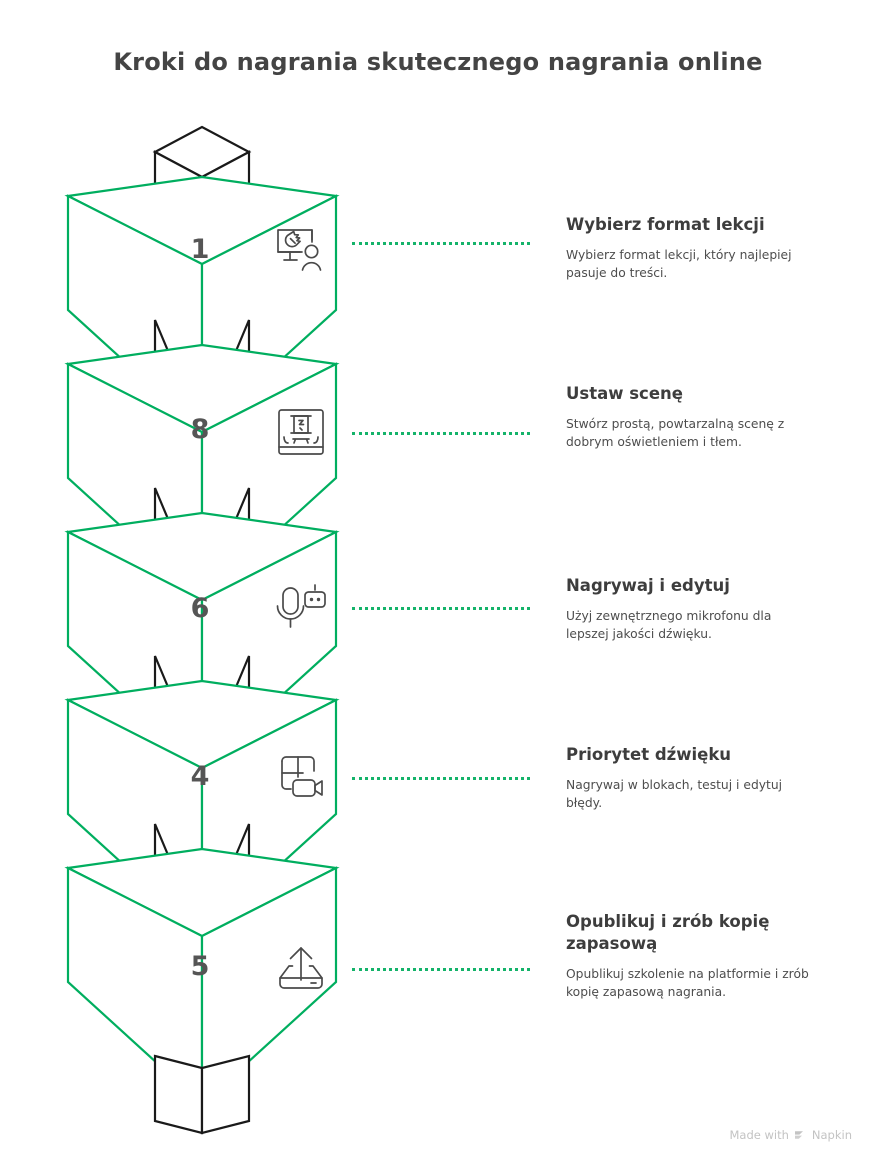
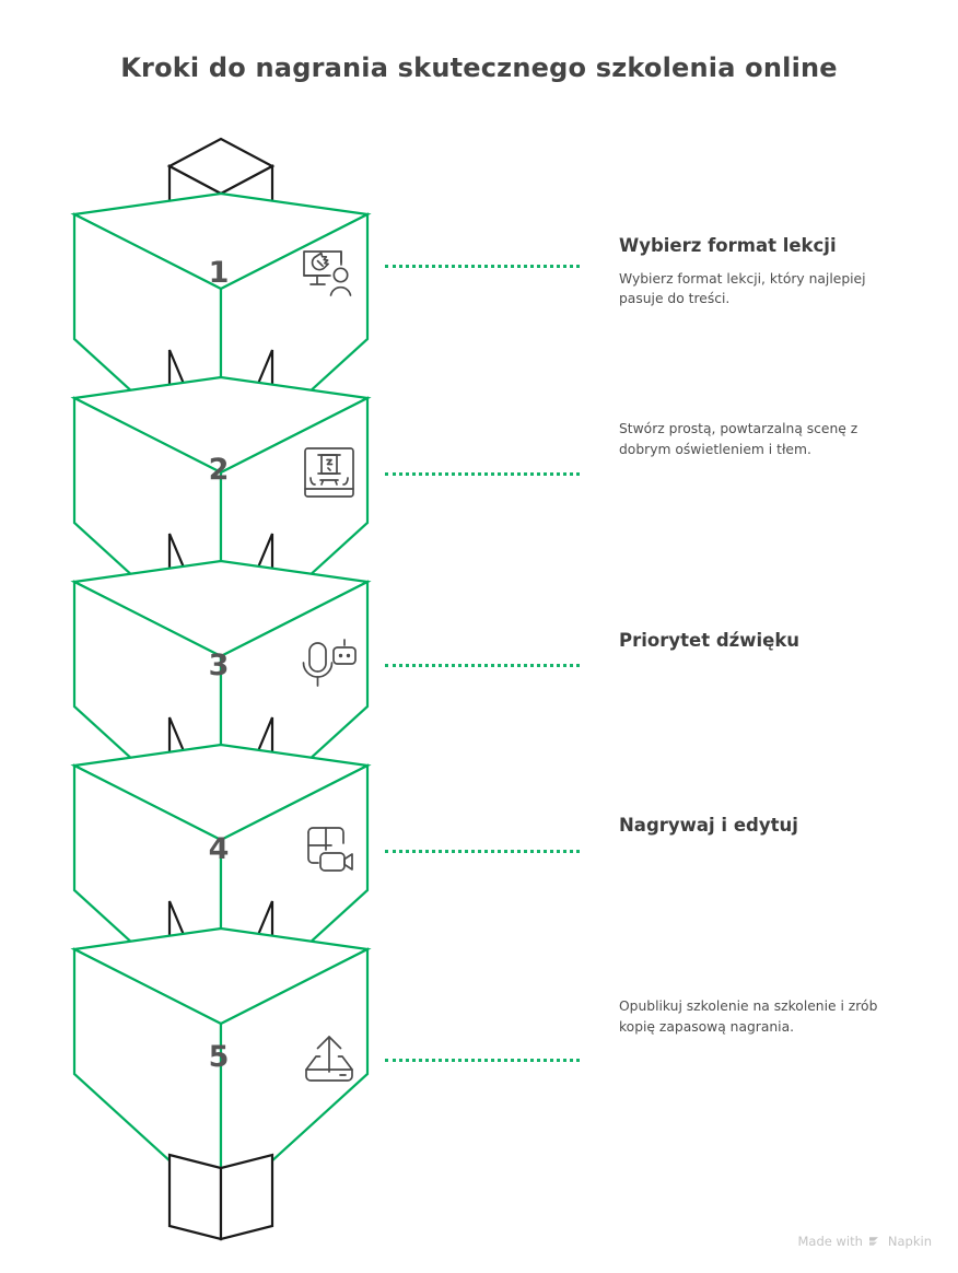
- Kroki do nagrania skutecznego nagrania online
+ Kroki do nagrania skutecznego szkolenia online
  1
- 8
+ 2
- 6
+ 3
  4
  5
  Wybierz format lekcji
  Wybierz format lekcji, który najlepiej pasuje do treści.
- Ustaw scenę
  Stwórz prostą, powtarzalną scenę z dobrym oświetleniem i tłem.
- Nagrywaj i edytuj
+ Priorytet dźwięku
- Użyj zewnętrznego mikrofonu dla lepszej jakości dźwięku.
- Priorytet dźwięku
+ Nagrywaj i edytuj
- Nagrywaj w blokach, testuj i edytuj błędy.
- Opublikuj i zrób kopię zapasową
- Opublikuj szkolenie na platformie i zrób kopię zapasową nagrania.
+ Opublikuj szkolenie na szkolenie i zrób kopię zapasową nagrania.
  Made with
  Napkin
